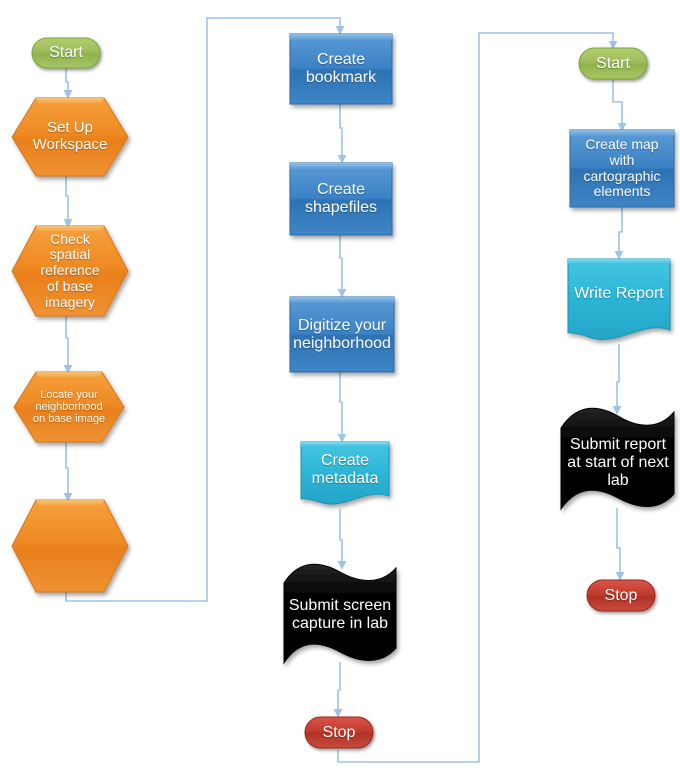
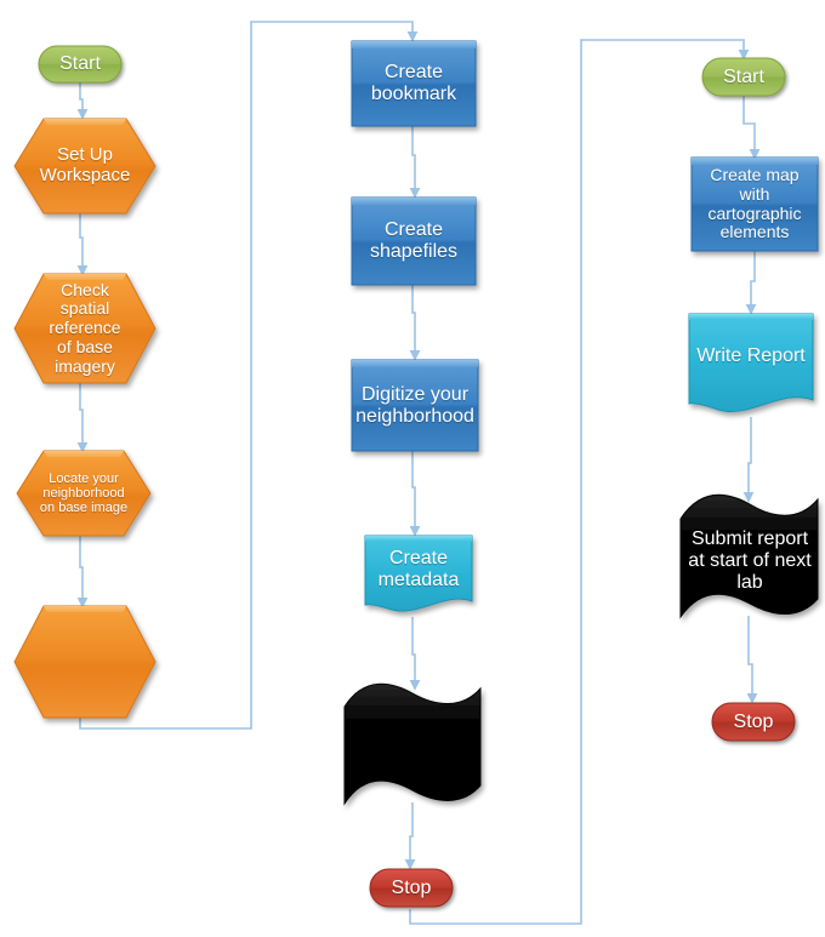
  Start
  Set Up
  Workspace
  Check
  spatial
  reference
  of base
  imagery
  Locate your
  neighborhood
  on base image
  Create
  bookmark
  Create
  shapefiles
  Digitize your
  neighborhood
  Create
  metadata
- Submit screen
- capture in lab
  Stop
  Start
  Create map
  with
  cartographic
  elements
  Write Report
  Submit report
  at start of next
  lab
  Stop
